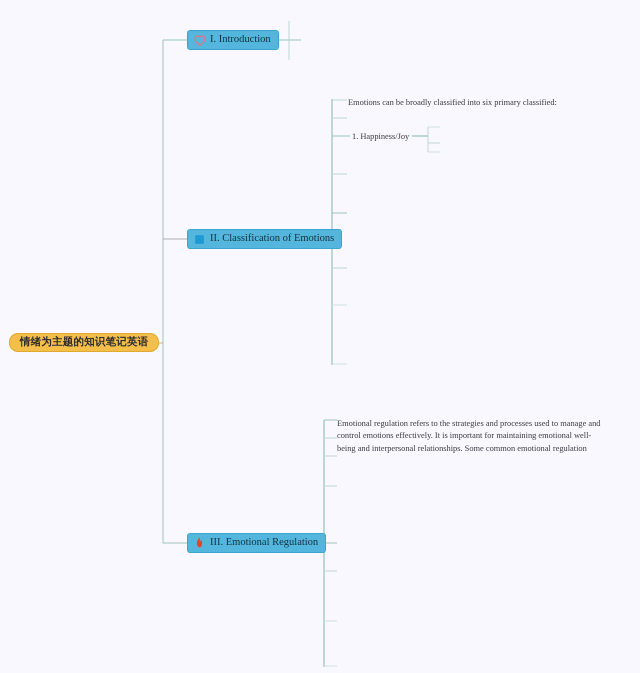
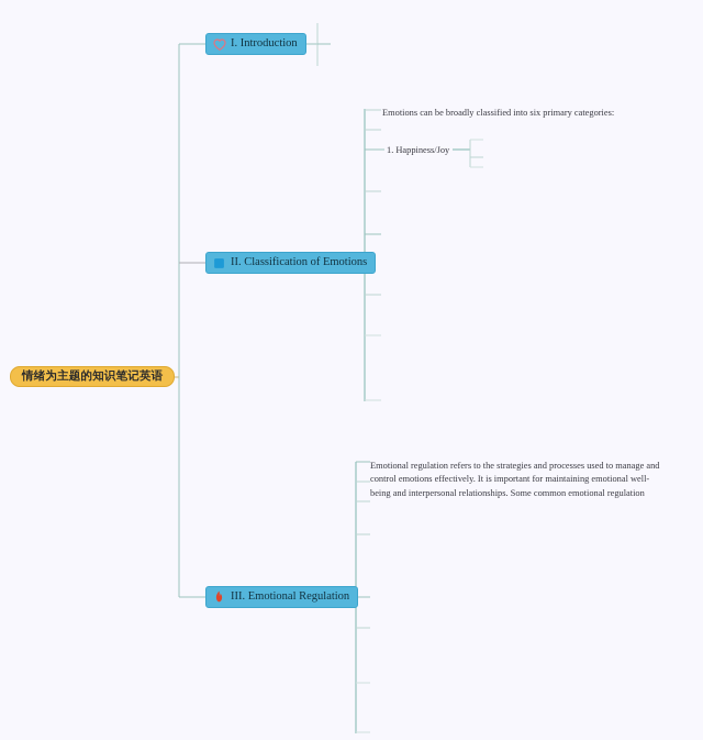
  情绪为主题的知识笔记英语
  I. Introduction
  II. Classification of Emotions
- Emotions can be broadly classified into six primary classified:
+ Emotions can be broadly classified into six primary categories:
  1. Happiness/Joy
  III. Emotional Regulation
  Emotional regulation refers to the strategies and processes used to manage and control emotions effectively. It is important for maintaining emotional well-being and interpersonal relationships. Some common emotional regulation
